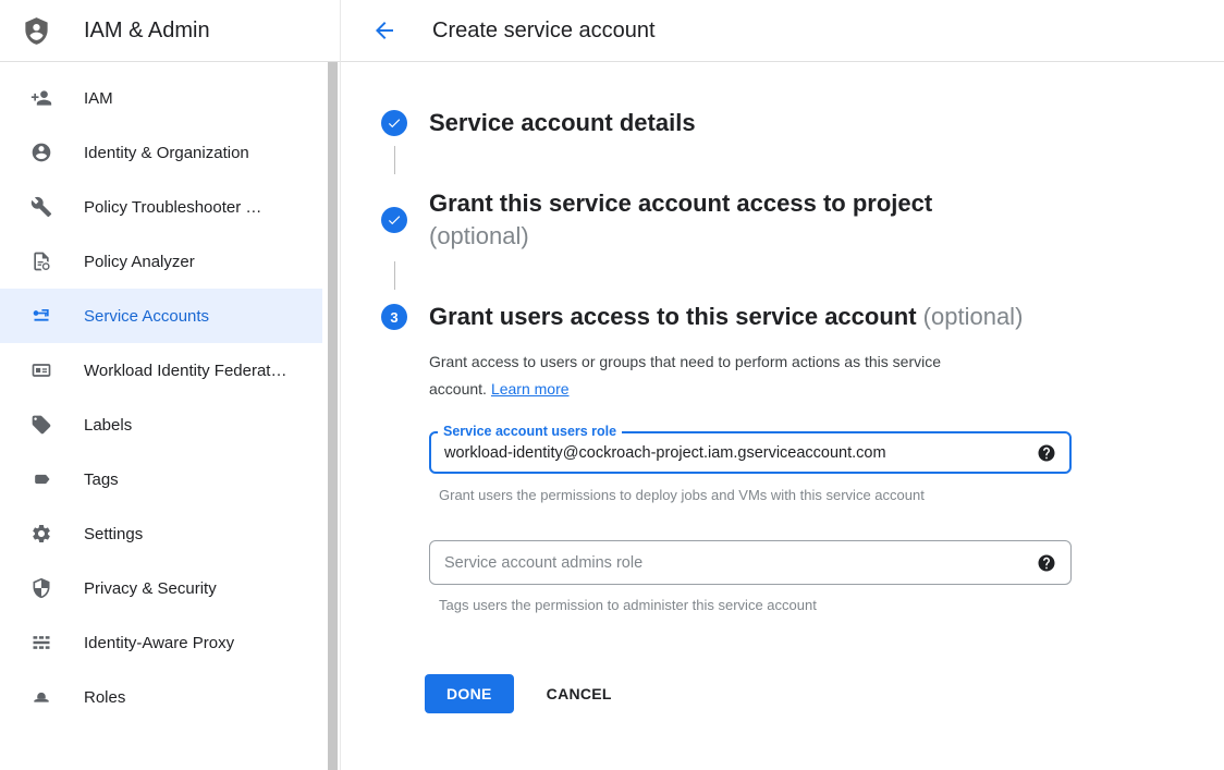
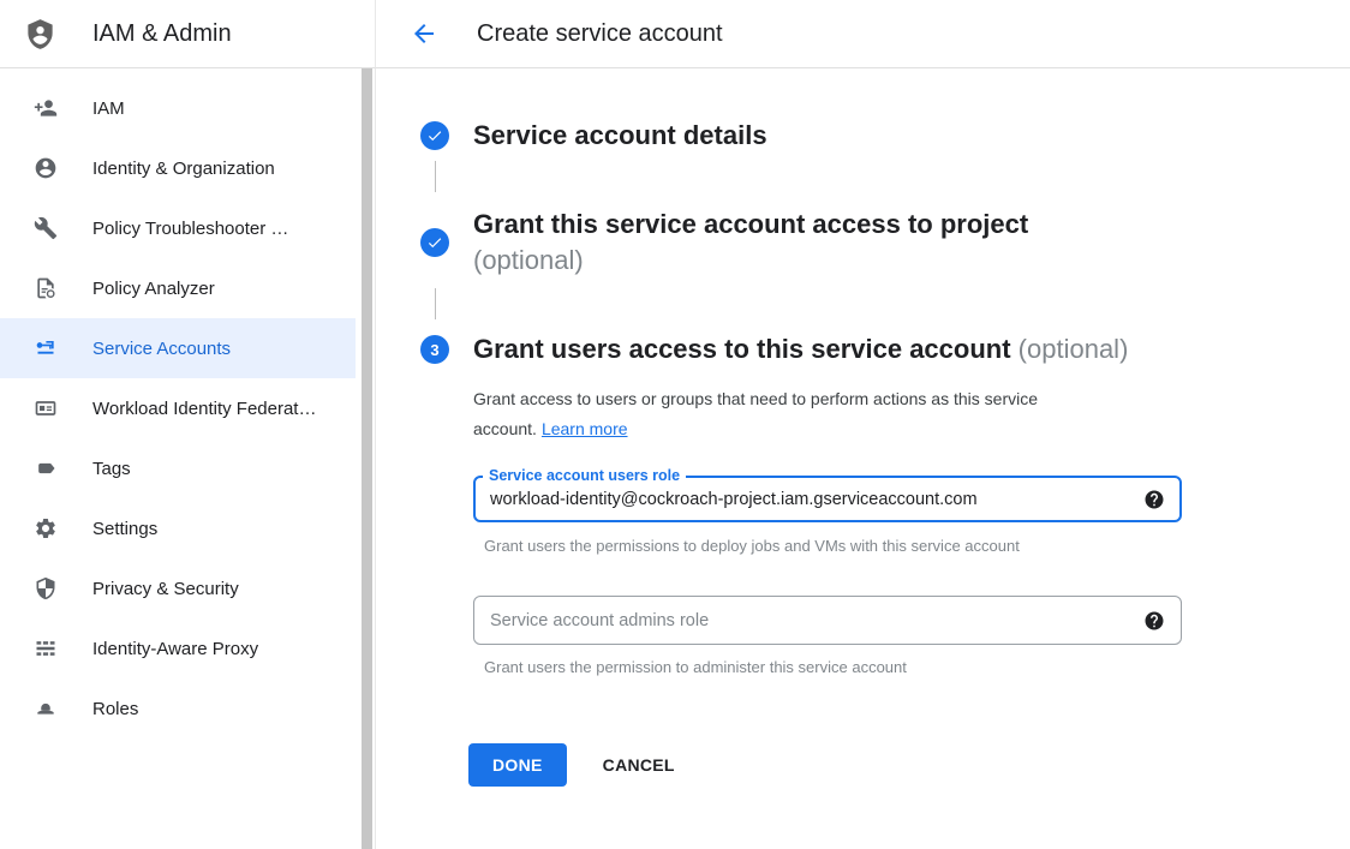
  IAM & Admin
  Create service account
  IAM
  Identity & Organization
  Policy Troubleshooter …
  Policy Analyzer
  Service Accounts
  Workload Identity Federat…
- Labels
  Tags
  Settings
  Privacy & Security
  Identity-Aware Proxy
  Roles
  Service account details
  Grant this service account access to project
  (optional)
  3
  Grant users access to this service account (optional)
  Grant access to users or groups that need to perform actions as this service account. Learn more
  Service account users role
  workload-identity@cockroach-project.iam.gserviceaccount.com
  Grant users the permissions to deploy jobs and VMs with this service account
  Service account admins role
- Tags users the permission to administer this service account
+ Grant users the permission to administer this service account
  DONE
  CANCEL
